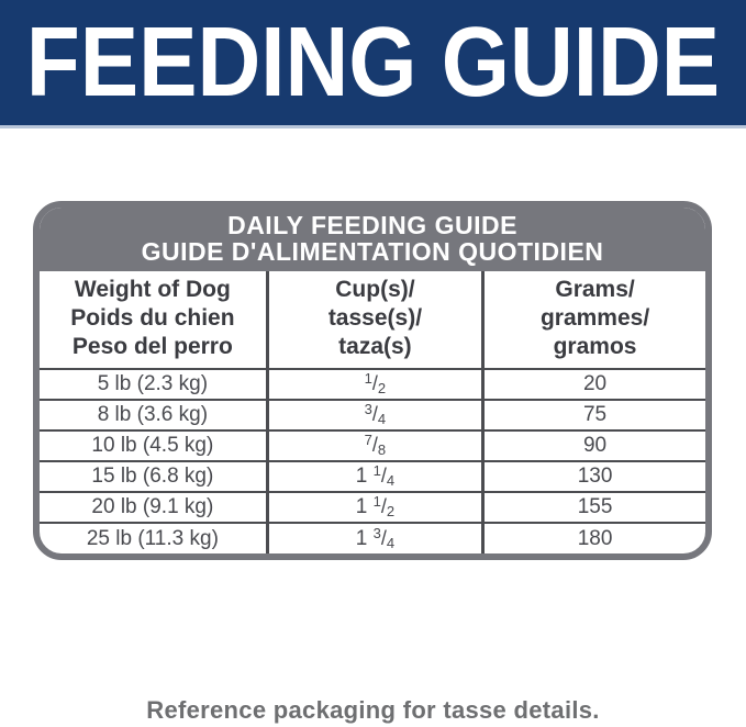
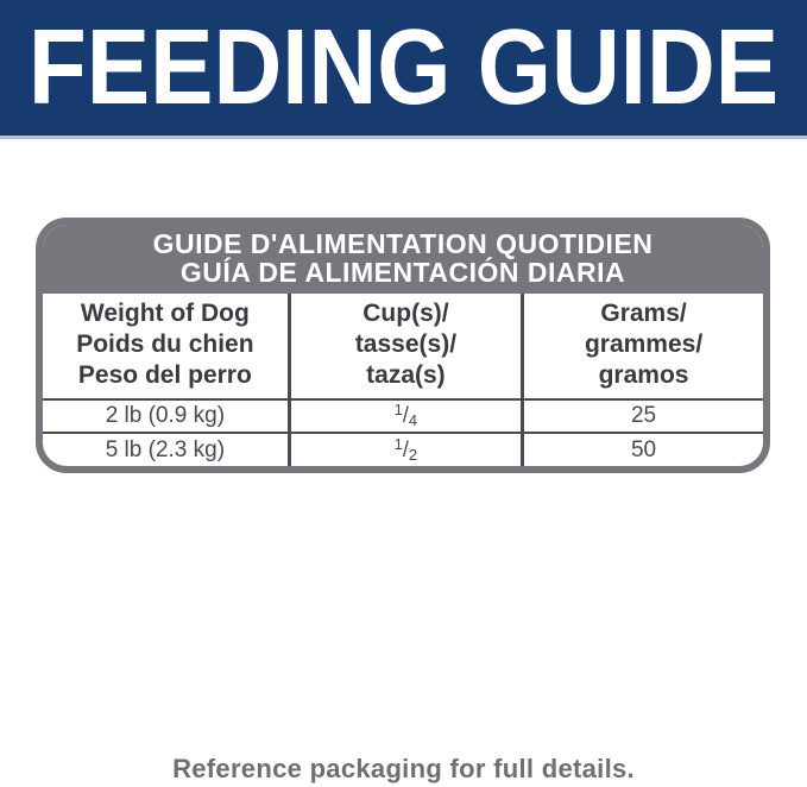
  FEEDING GUIDE
- DAILY FEEDING GUIDE
  GUIDE D'ALIMENTATION QUOTIDIEN
+ GUÍA DE ALIMENTACIÓN DIARIA
  Weight of Dog Poids du chien Peso del perro	Cup(s)/ tasse(s)/ taza(s)	Grams/ grammes/ gramos
+ 2 lb (0.9 kg)	1/4	25
- 5 lb (2.3 kg)	1/2	20
+ 5 lb (2.3 kg)	1/2	50
- 8 lb (3.6 kg)	3/4	75
- 10 lb (4.5 kg)	7/8	90
- 15 lb (6.8 kg)	1 1/4	130
- 20 lb (9.1 kg)	1 1/2	155
- 25 lb (11.3 kg)	1 3/4	180
- Reference packaging for tasse details.
+ Reference packaging for full details.
